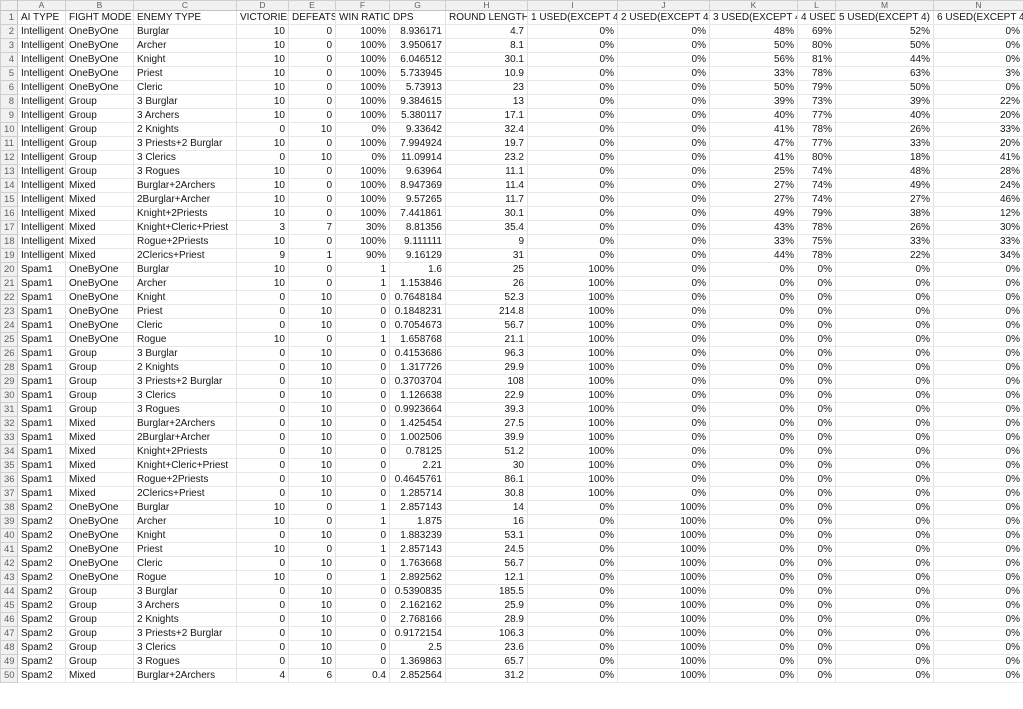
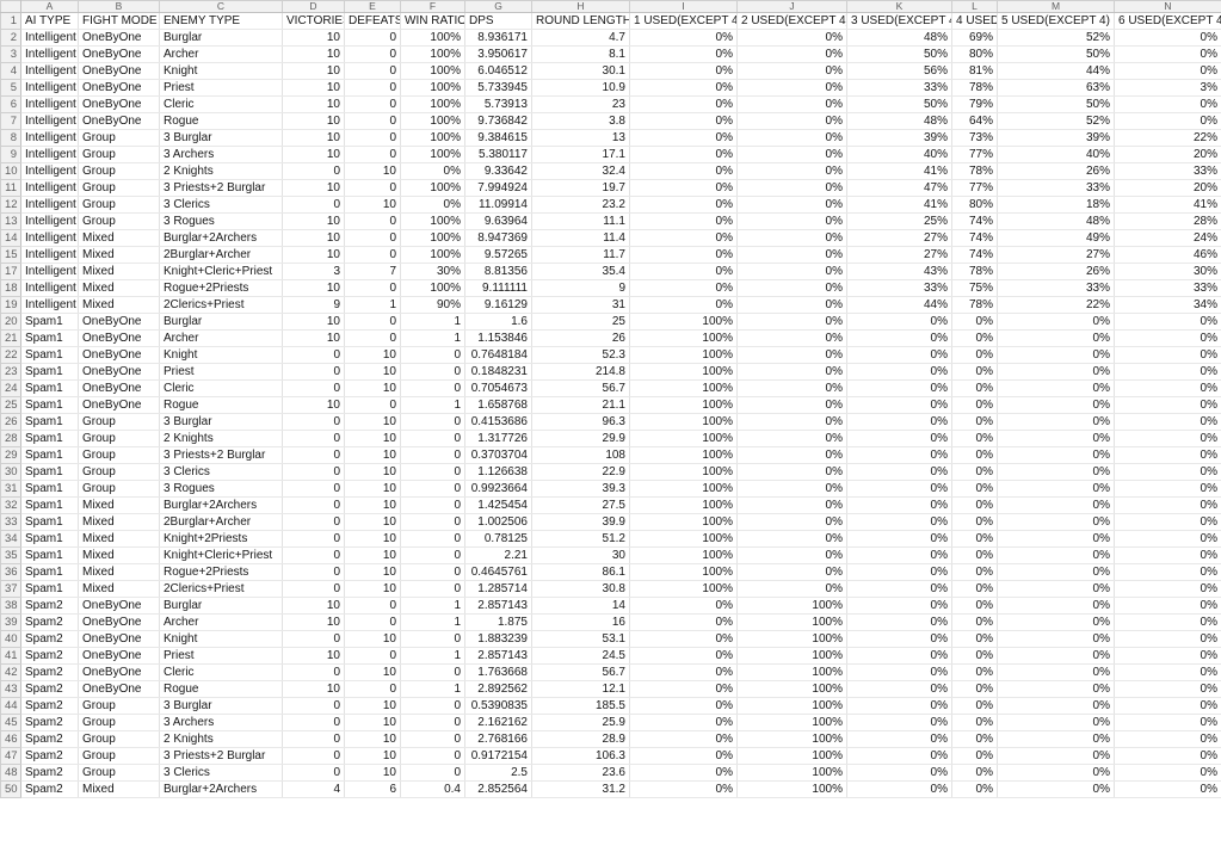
  	A	B	C	D	E	F	G	H	I	J	K	L	M	N
  1	AI TYPE	FIGHT MODE	ENEMY TYPE	VICTORIE	DEFEATS	WIN RATIO	DPS	ROUND LENGTH	1 USED(EXCEPT 4	2 USED(EXCEPT 4	3 USED(EXCEPT	4 USED	5 USED(EXCEPT 4)	6 USED(EXCEPT 4
  2	Intelligent	OneByOne	Burglar	10	0	100%	8.936171	4.7	0%	0%	48%	69%	52%	0%
  3	Intelligent	OneByOne	Archer	10	0	100%	3.950617	8.1	0%	0%	50%	80%	50%	0%
  4	Intelligent	OneByOne	Knight	10	0	100%	6.046512	30.1	0%	0%	56%	81%	44%	0%
  5	Intelligent	OneByOne	Priest	10	0	100%	5.733945	10.9	0%	0%	33%	78%	63%	3%
  6	Intelligent	OneByOne	Cleric	10	0	100%	5.73913	23	0%	0%	50%	79%	50%	0%
+ 7	Intelligent	OneByOne	Rogue	10	0	100%	9.736842	3.8	0%	0%	48%	64%	52%	0%
  8	Intelligent	Group	3 Burglar	10	0	100%	9.384615	13	0%	0%	39%	73%	39%	22%
  9	Intelligent	Group	3 Archers	10	0	100%	5.380117	17.1	0%	0%	40%	77%	40%	20%
  10	Intelligent	Group	2 Knights	0	10	0%	9.33642	32.4	0%	0%	41%	78%	26%	33%
  11	Intelligent	Group	3 Priests+2 Burglar	10	0	100%	7.994924	19.7	0%	0%	47%	77%	33%	20%
  12	Intelligent	Group	3 Clerics	0	10	0%	11.09914	23.2	0%	0%	41%	80%	18%	41%
  13	Intelligent	Group	3 Rogues	10	0	100%	9.63964	11.1	0%	0%	25%	74%	48%	28%
  14	Intelligent	Mixed	Burglar+2Archers	10	0	100%	8.947369	11.4	0%	0%	27%	74%	49%	24%
  15	Intelligent	Mixed	2Burglar+Archer	10	0	100%	9.57265	11.7	0%	0%	27%	74%	27%	46%
- 16	Intelligent	Mixed	Knight+2Priests	10	0	100%	7.441861	30.1	0%	0%	49%	79%	38%	12%
  17	Intelligent	Mixed	Knight+Cleric+Priest	3	7	30%	8.81356	35.4	0%	0%	43%	78%	26%	30%
  18	Intelligent	Mixed	Rogue+2Priests	10	0	100%	9.111111	9	0%	0%	33%	75%	33%	33%
  19	Intelligent	Mixed	2Clerics+Priest	9	1	90%	9.16129	31	0%	0%	44%	78%	22%	34%
  20	Spam1	OneByOne	Burglar	10	0	1	1.6	25	100%	0%	0%	0%	0%	0%
  21	Spam1	OneByOne	Archer	10	0	1	1.153846	26	100%	0%	0%	0%	0%	0%
  22	Spam1	OneByOne	Knight	0	10	0	0.7648184	52.3	100%	0%	0%	0%	0%	0%
  23	Spam1	OneByOne	Priest	0	10	0	0.1848231	214.8	100%	0%	0%	0%	0%	0%
  24	Spam1	OneByOne	Cleric	0	10	0	0.7054673	56.7	100%	0%	0%	0%	0%	0%
  25	Spam1	OneByOne	Rogue	10	0	1	1.658768	21.1	100%	0%	0%	0%	0%	0%
  26	Spam1	Group	3 Burglar	0	10	0	0.4153686	96.3	100%	0%	0%	0%	0%	0%
  28	Spam1	Group	2 Knights	0	10	0	1.317726	29.9	100%	0%	0%	0%	0%	0%
  29	Spam1	Group	3 Priests+2 Burglar	0	10	0	0.3703704	108	100%	0%	0%	0%	0%	0%
  30	Spam1	Group	3 Clerics	0	10	0	1.126638	22.9	100%	0%	0%	0%	0%	0%
  31	Spam1	Group	3 Rogues	0	10	0	0.9923664	39.3	100%	0%	0%	0%	0%	0%
  32	Spam1	Mixed	Burglar+2Archers	0	10	0	1.425454	27.5	100%	0%	0%	0%	0%	0%
  33	Spam1	Mixed	2Burglar+Archer	0	10	0	1.002506	39.9	100%	0%	0%	0%	0%	0%
  34	Spam1	Mixed	Knight+2Priests	0	10	0	0.78125	51.2	100%	0%	0%	0%	0%	0%
  35	Spam1	Mixed	Knight+Cleric+Priest	0	10	0	2.21	30	100%	0%	0%	0%	0%	0%
  36	Spam1	Mixed	Rogue+2Priests	0	10	0	0.4645761	86.1	100%	0%	0%	0%	0%	0%
  37	Spam1	Mixed	2Clerics+Priest	0	10	0	1.285714	30.8	100%	0%	0%	0%	0%	0%
  38	Spam2	OneByOne	Burglar	10	0	1	2.857143	14	0%	100%	0%	0%	0%	0%
  39	Spam2	OneByOne	Archer	10	0	1	1.875	16	0%	100%	0%	0%	0%	0%
  40	Spam2	OneByOne	Knight	0	10	0	1.883239	53.1	0%	100%	0%	0%	0%	0%
  41	Spam2	OneByOne	Priest	10	0	1	2.857143	24.5	0%	100%	0%	0%	0%	0%
  42	Spam2	OneByOne	Cleric	0	10	0	1.763668	56.7	0%	100%	0%	0%	0%	0%
  43	Spam2	OneByOne	Rogue	10	0	1	2.892562	12.1	0%	100%	0%	0%	0%	0%
  44	Spam2	Group	3 Burglar	0	10	0	0.5390835	185.5	0%	100%	0%	0%	0%	0%
  45	Spam2	Group	3 Archers	0	10	0	2.162162	25.9	0%	100%	0%	0%	0%	0%
  46	Spam2	Group	2 Knights	0	10	0	2.768166	28.9	0%	100%	0%	0%	0%	0%
  47	Spam2	Group	3 Priests+2 Burglar	0	10	0	0.9172154	106.3	0%	100%	0%	0%	0%	0%
  48	Spam2	Group	3 Clerics	0	10	0	2.5	23.6	0%	100%	0%	0%	0%	0%
- 49	Spam2	Group	3 Rogues	0	10	0	1.369863	65.7	0%	100%	0%	0%	0%	0%
  50	Spam2	Mixed	Burglar+2Archers	4	6	0.4	2.852564	31.2	0%	100%	0%	0%	0%	0%
